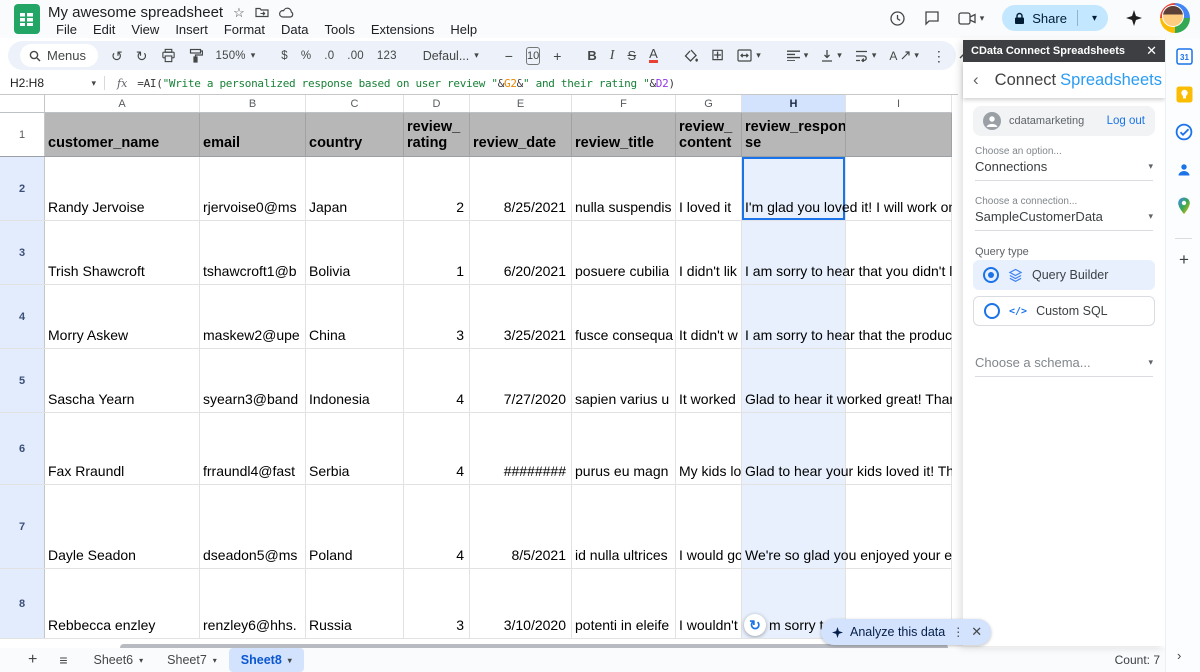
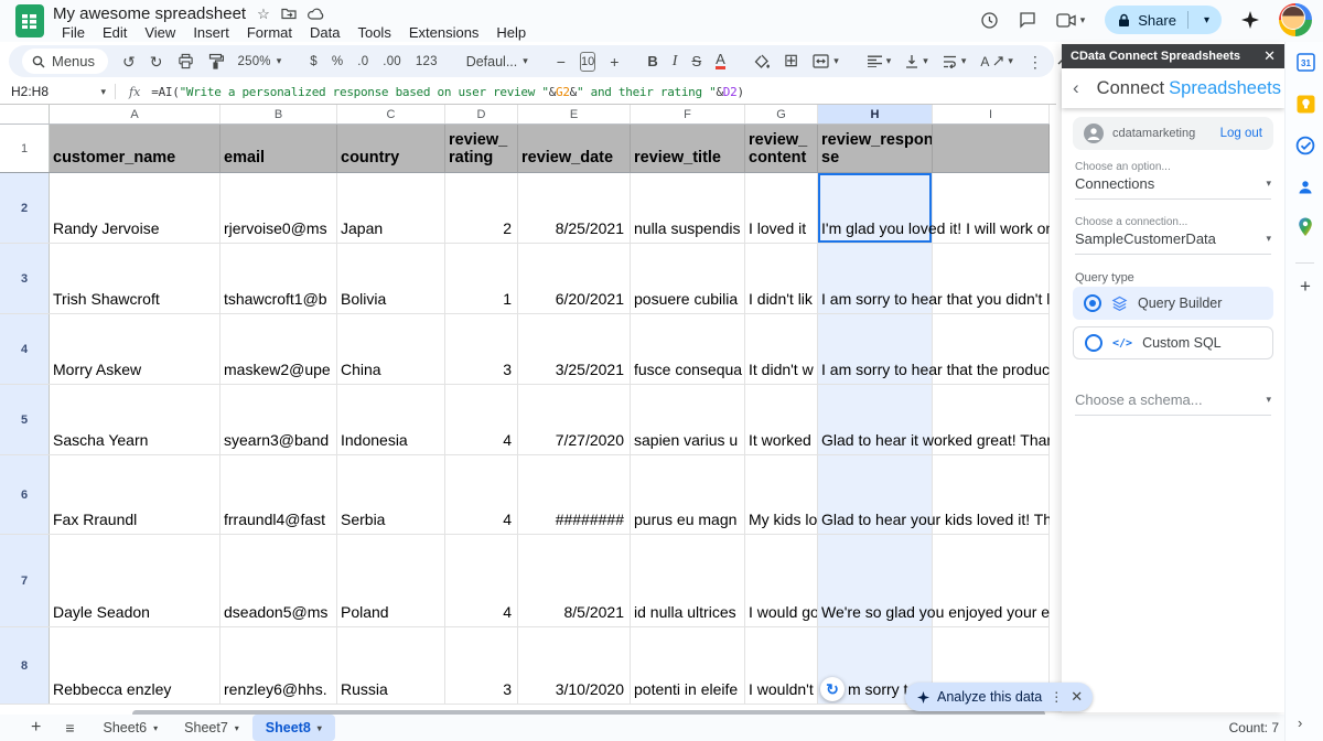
  My awesome spreadsheet
  ☆
  File
  Edit
  View
  Insert
  Format
  Data
  Tools
  Extensions
  Help
  ▾
  Share
  ▾
  Menus
  ↺
  ↻
- 150%
+ 250%
  ▾
  $
  %
  .0
  .00
  123
  Defaul...
  ▾
  −
  10
  +
  B
  I
  S
  A
  ⊞
  ▾
  ▾
  ▾
  ▾
  A
  ▾
  ⋮
  H2:H8
  ▾
  fx
  =AI("Write a personalized response based on user review "&G2&" and their rating "&D2)
  A
  B
  C
  D
  E
  F
  G
  H
  I
  1
  customer_name
  email
  country
  review_
  rating
  review_date
  review_title
  review_
  content
  review_respon
  se
  2
  Randy Jervoise
  rjervoise0@ms
  Japan
  2
  8/25/2021
  nulla suspendis
  I loved it
  I'm glad you loved it! I will work o
  3
  Trish Shawcroft
  tshawcroft1@b
  Bolivia
  1
  6/20/2021
  posuere cubilia
  I didn't lik
  I am sorry to hear that you didn't l
  4
  Morry Askew
  maskew2@upe
  China
  3
  3/25/2021
  fusce consequa
  It didn't w
  I am sorry to hear that the produc
  5
  Sascha Yearn
  syearn3@band
  Indonesia
  4
  7/27/2020
  sapien varius u
  It worked
  Glad to hear it worked great! Tha
  6
  Fax Rraundl
  frraundl4@fast
  Serbia
  4
  ########
  purus eu magn
  My kids lo
  Glad to hear your kids loved it! Th
  7
  Dayle Seadon
  dseadon5@ms
  Poland
  4
  8/5/2021
  id nulla ultrices
  I would go
  We're so glad you enjoyed your e
  8
  Rebbecca enzley
  renzley6@hhs.
  Russia
  3
  3/10/2020
  potenti in eleife
  I wouldn't
  ↻
  m sorry
  Analyze this data
  ⋮
  ✕
  +
  ≡
  Sheet6
  ▾
  Sheet7
  ▾
  Sheet8
  ▾
  Count: 7
  CData Connect Spreadsheets
  ✕
  ‹
  Connect
  Spreadsheets
  cdatamarketing
  Log out
  Choose an option...
  Connections
  ▾
  Choose a connection...
  SampleCustomerData
  ▾
  Query type
  Query Builder
  </>
  Custom SQL
  Choose a schema...
  ▾
  31
  +
  ›
